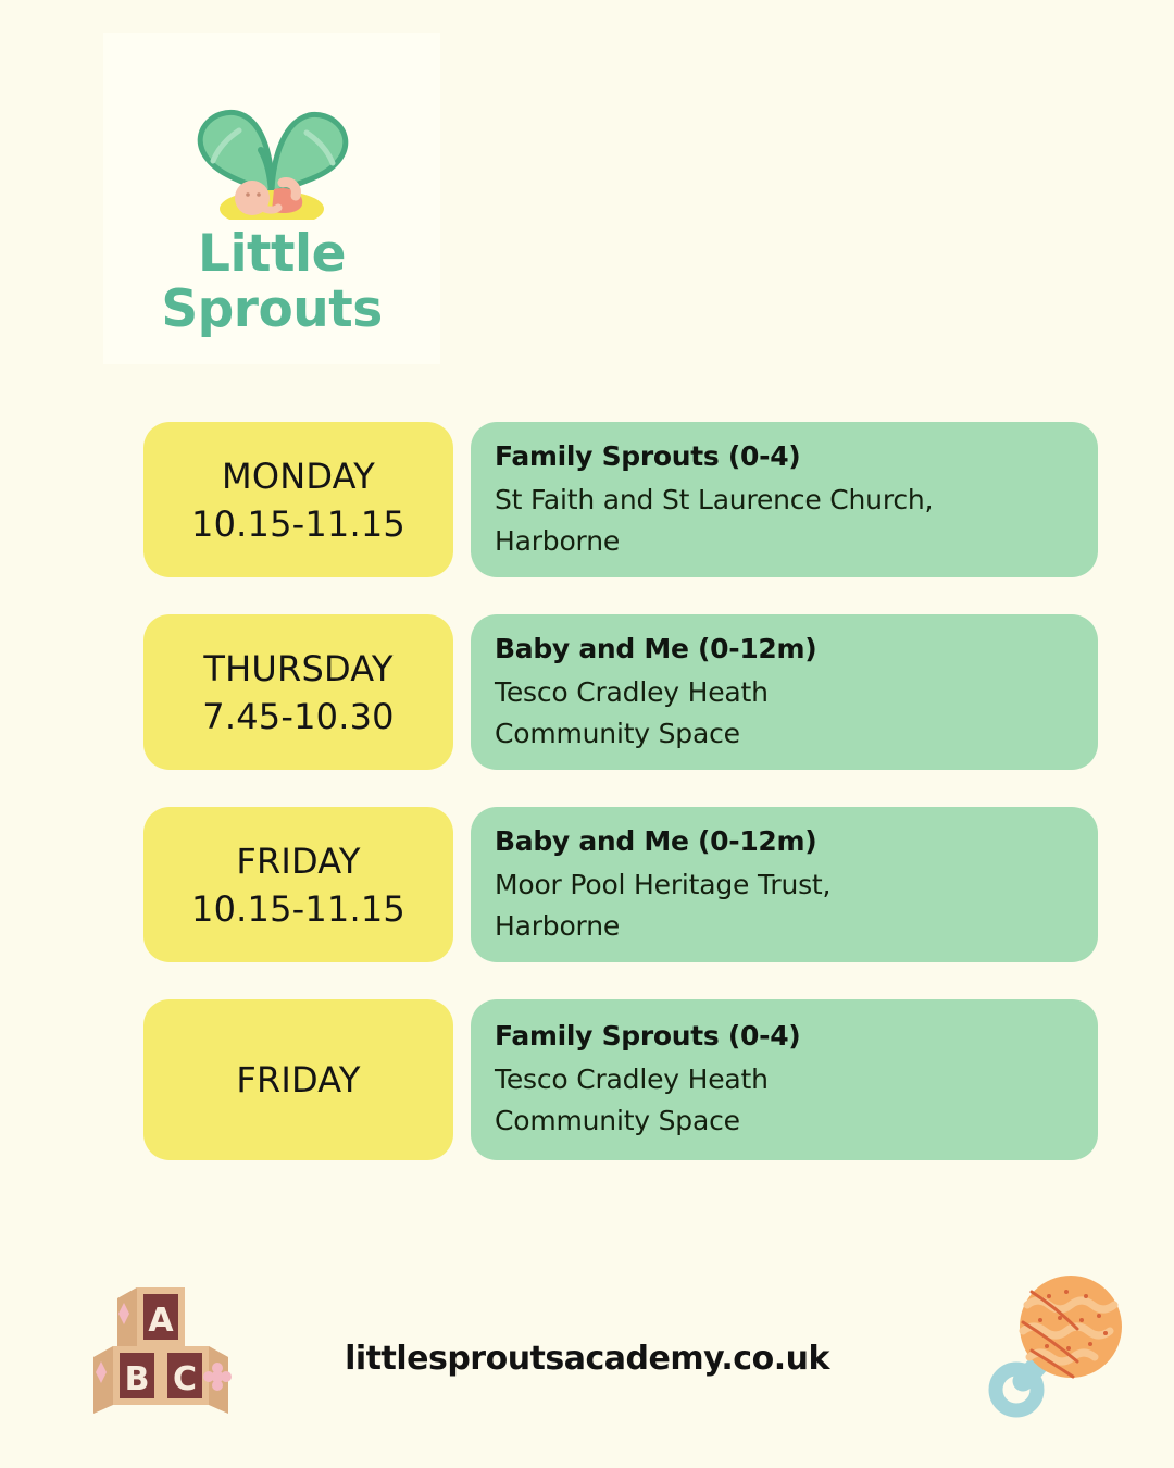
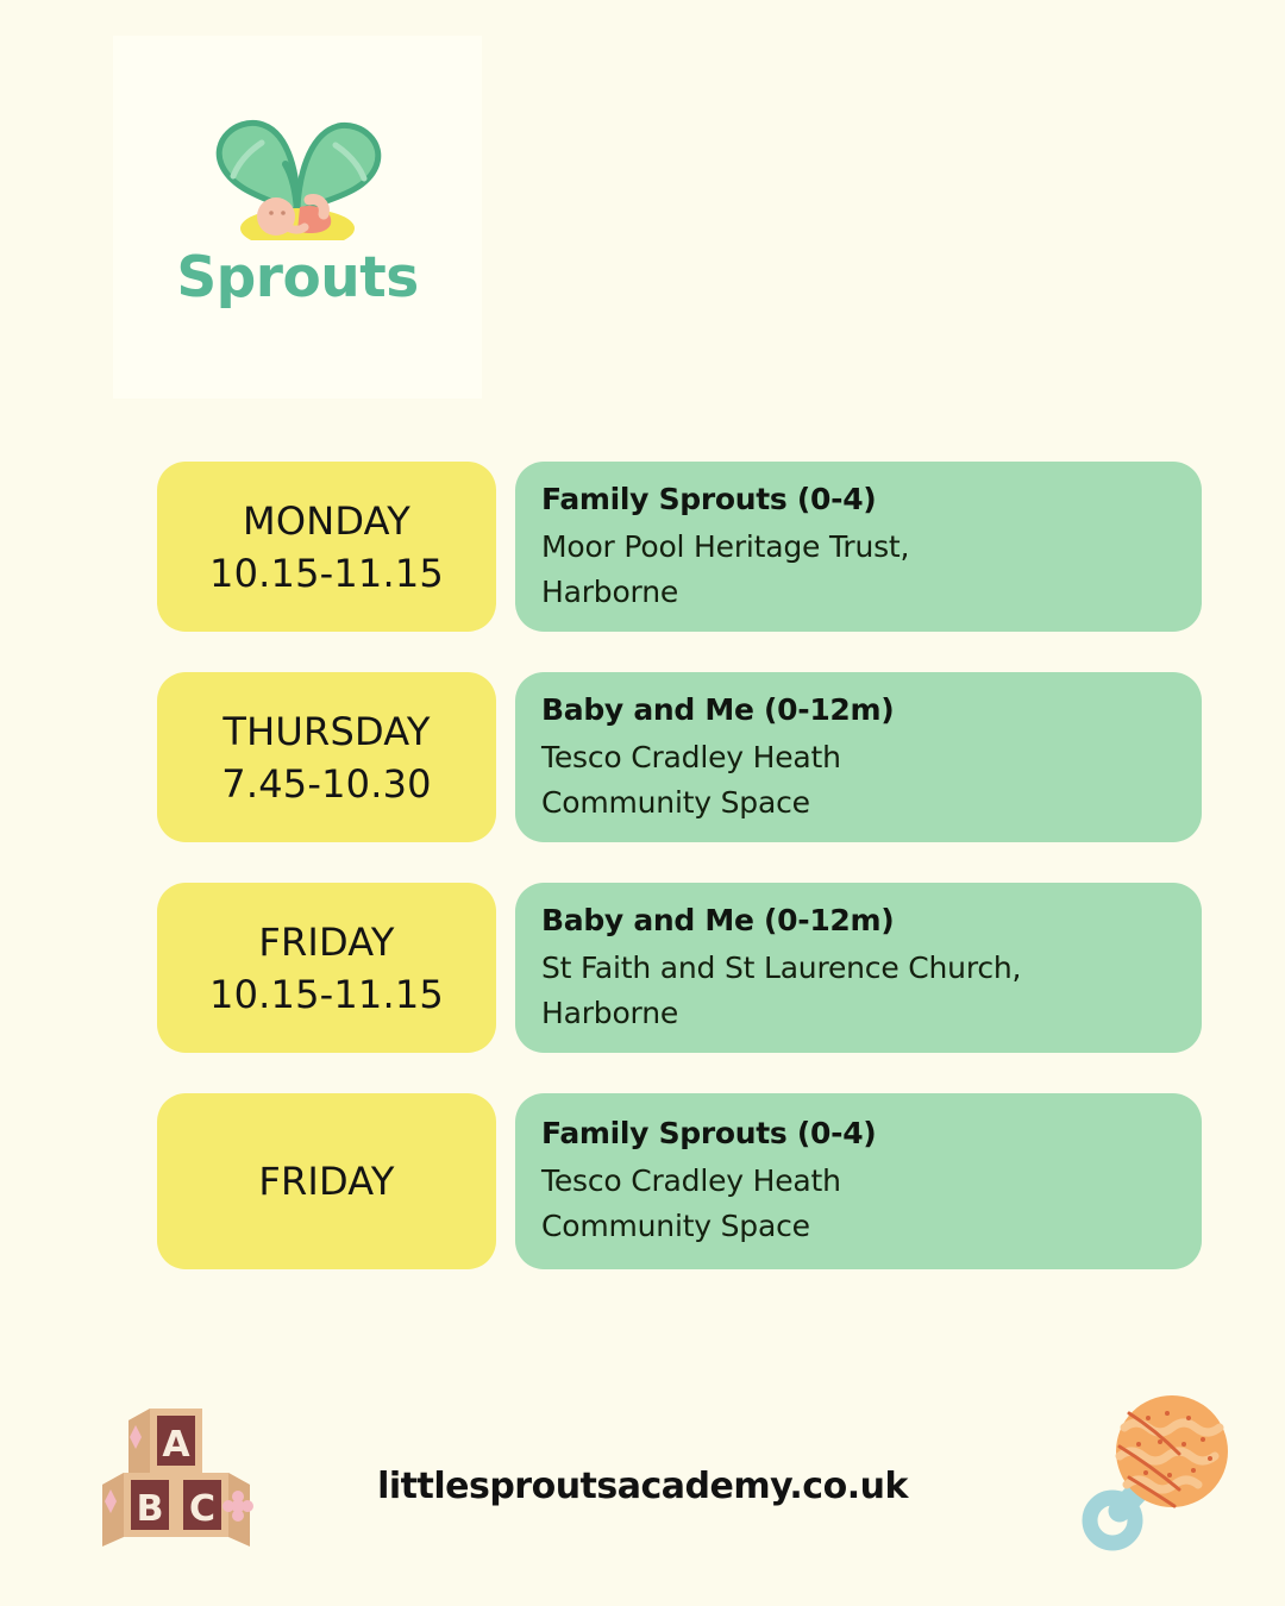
- Little
  Sprouts
  MONDAY
  10.15-11.15
  Family Sprouts (0-4)
- St Faith and St Laurence Church,
+ Moor Pool Heritage Trust,
  Harborne
  THURSDAY
  7.45-10.30
  Baby and Me (0-12m)
  Tesco Cradley Heath
  Community Space
  FRIDAY
  10.15-11.15
  Baby and Me (0-12m)
- Moor Pool Heritage Trust,
+ St Faith and St Laurence Church,
  Harborne
  FRIDAY
  Family Sprouts (0-4)
  Tesco Cradley Heath
  Community Space
  A
  B
  C
  littlesproutsacademy.co.uk
